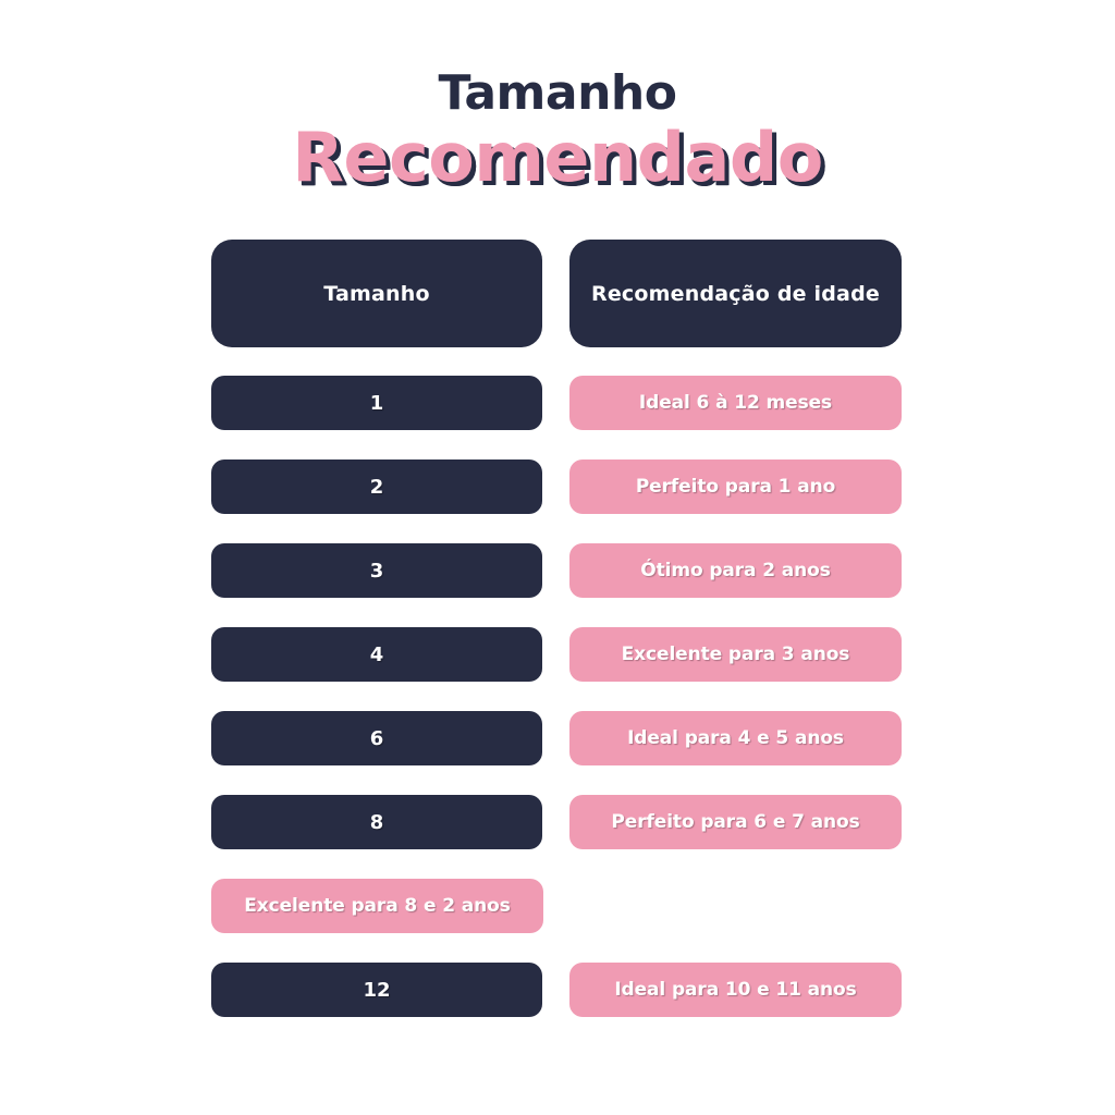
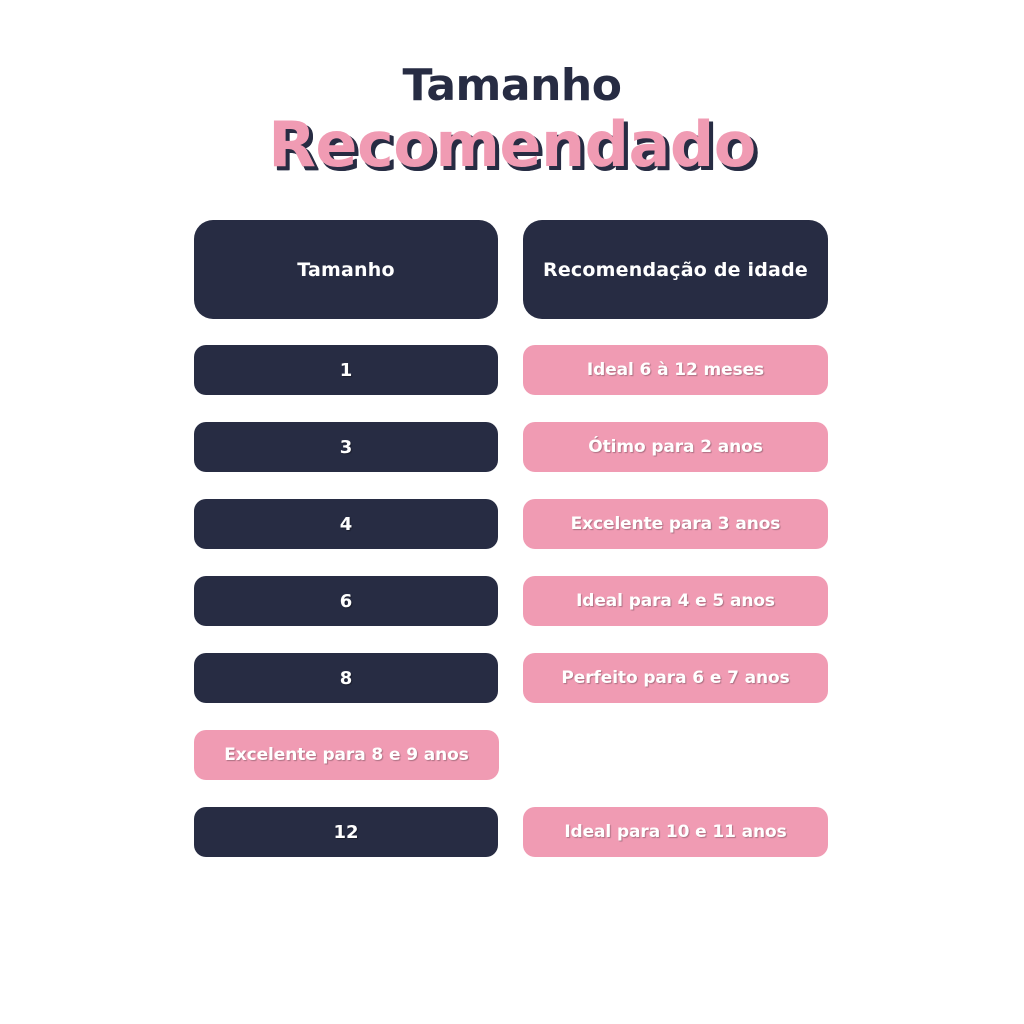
  Tamanho
  Recomendado
  Tamanho
  Recomendação de idade
  1
  Ideal 6 à 12 meses
- 2
- Perfeito para 1 ano
  3
  Ótimo para 2 anos
  4
  Excelente para 3 anos
  6
  Ideal para 4 e 5 anos
  8
  Perfeito para 6 e 7 anos
- Excelente para 8 e 2 anos
+ Excelente para 8 e 9 anos
  12
  Ideal para 10 e 11 anos
